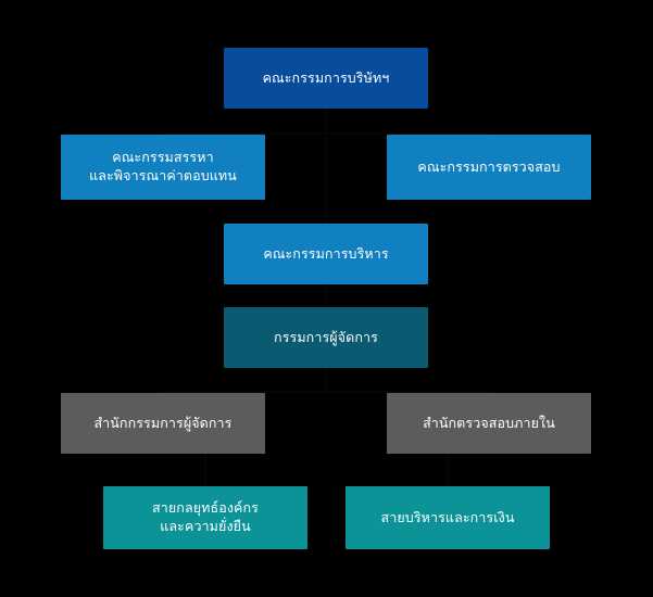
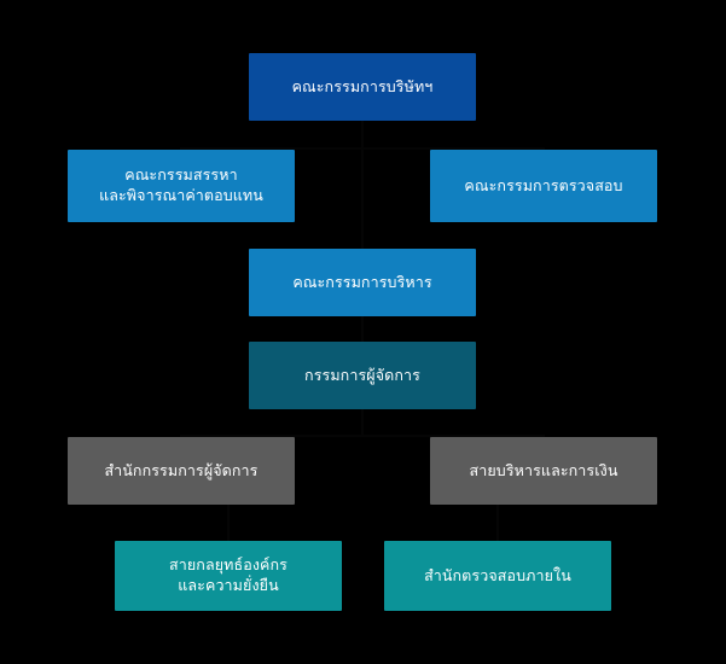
  คณะกรรมการบริษัทฯ
  คณะกรรมสรรหา
  และพิจารณาค่าตอบแทน
  คณะกรรมการตรวจสอบ
  คณะกรรมการบริหาร
  กรรมการผู้จัดการ
  สำนักกรรมการผู้จัดการ
- สำนักตรวจสอบภายใน
+ สายบริหารและการเงิน
  สายกลยุทธ์องค์กร
  และความยั่งยืน
- สายบริหารและการเงิน
+ สำนักตรวจสอบภายใน
